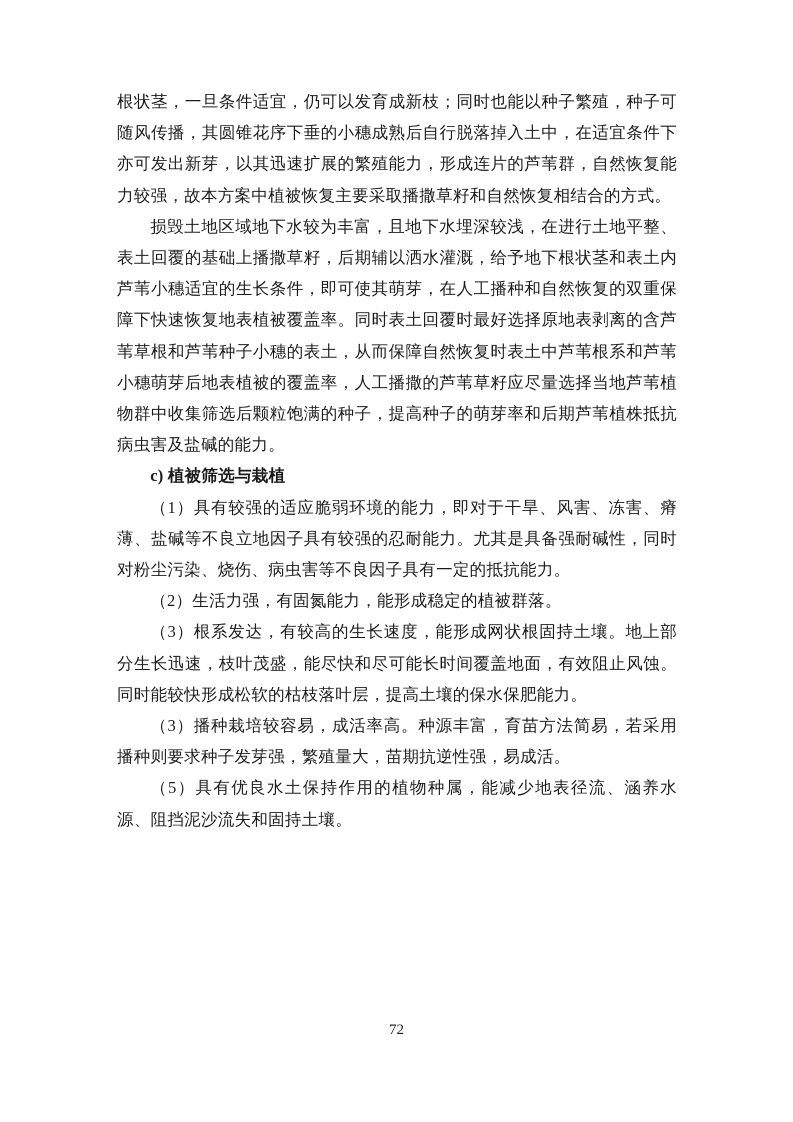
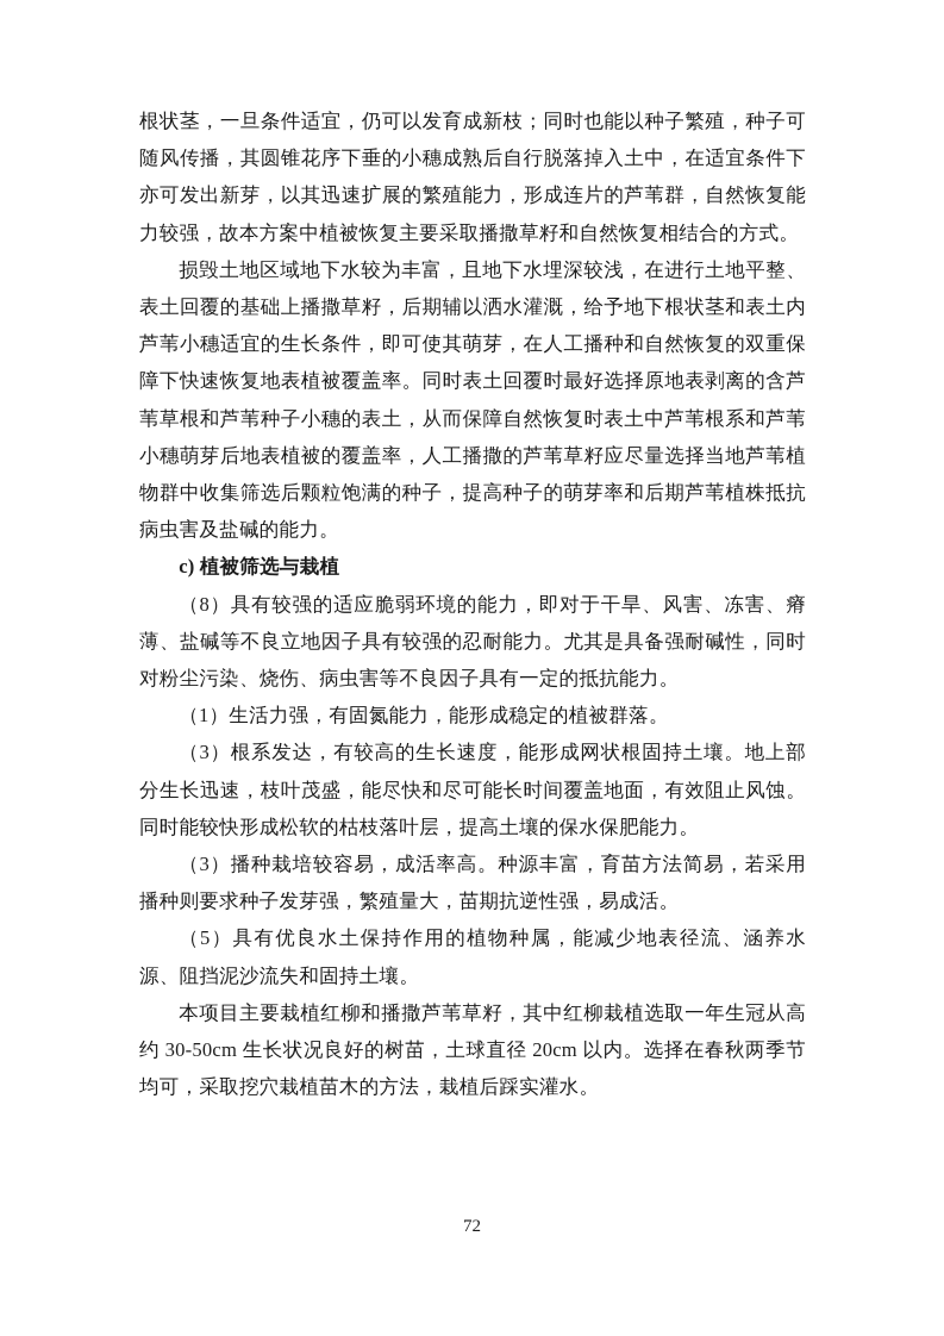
  根状茎，一旦条件适宜，仍可以发育成新枝；同时也能以种子繁殖，种子可随风传播，其圆锥花序下垂的小穗成熟后自行脱落掉入土中，在适宜条件下亦可发出新芽，以其迅速扩展的繁殖能力，形成连片的芦苇群，自然恢复能力较强，故本方案中植被恢复主要采取播撒草籽和自然恢复相结合的方式。
  损毁土地区域地下水较为丰富，且地下水埋深较浅，在进行土地平整、表土回覆的基础上播撒草籽，后期辅以洒水灌溉，给予地下根状茎和表土内芦苇小穗适宜的生长条件，即可使其萌芽，在人工播种和自然恢复的双重保障下快速恢复地表植被覆盖率。同时表土回覆时最好选择原地表剥离的含芦苇草根和芦苇种子小穗的表土，从而保障自然恢复时表土中芦苇根系和芦苇小穗萌芽后地表植被的覆盖率，人工播撒的芦苇草籽应尽量选择当地芦苇植物群中收集筛选后颗粒饱满的种子，提高种子的萌芽率和后期芦苇植株抵抗病虫害及盐碱的能力。
  c) 植被筛选与栽植
- （1）具有较强的适应脆弱环境的能力，即对于干旱、风害、冻害、瘠薄、盐碱等不良立地因子具有较强的忍耐能力。尤其是具备强耐碱性，同时对粉尘污染、烧伤、病虫害等不良因子具有一定的抵抗能力。
+ （8）具有较强的适应脆弱环境的能力，即对于干旱、风害、冻害、瘠薄、盐碱等不良立地因子具有较强的忍耐能力。尤其是具备强耐碱性，同时对粉尘污染、烧伤、病虫害等不良因子具有一定的抵抗能力。
- （2）生活力强，有固氮能力，能形成稳定的植被群落。
+ （1）生活力强，有固氮能力，能形成稳定的植被群落。
  （3）根系发达，有较高的生长速度，能形成网状根固持土壤。地上部分生长迅速，枝叶茂盛，能尽快和尽可能长时间覆盖地面，有效阻止风蚀。同时能较快形成松软的枯枝落叶层，提高土壤的保水保肥能力。
  （3）播种栽培较容易，成活率高。种源丰富，育苗方法简易，若采用播种则要求种子发芽强，繁殖量大，苗期抗逆性强，易成活。
  （5）具有优良水土保持作用的植物种属，能减少地表径流、涵养水源、阻挡泥沙流失和固持土壤。
+ 本项目主要栽植红柳和播撒芦苇草籽，其中红柳栽植选取一年生冠从高约 30-50cm 生长状况良好的树苗，土球直径 20cm 以内。选择在春秋两季节均可，采取挖穴栽植苗木的方法，栽植后踩实灌水。
  72
